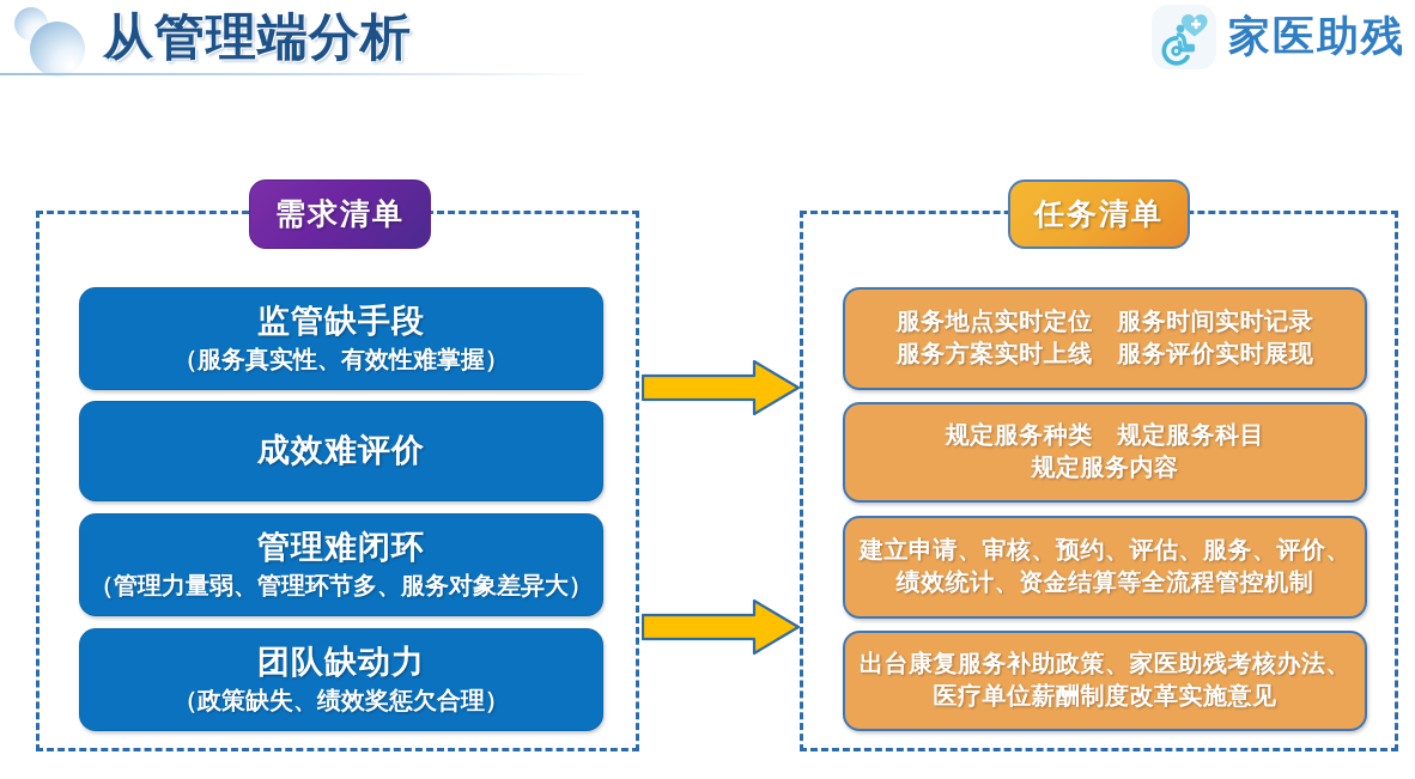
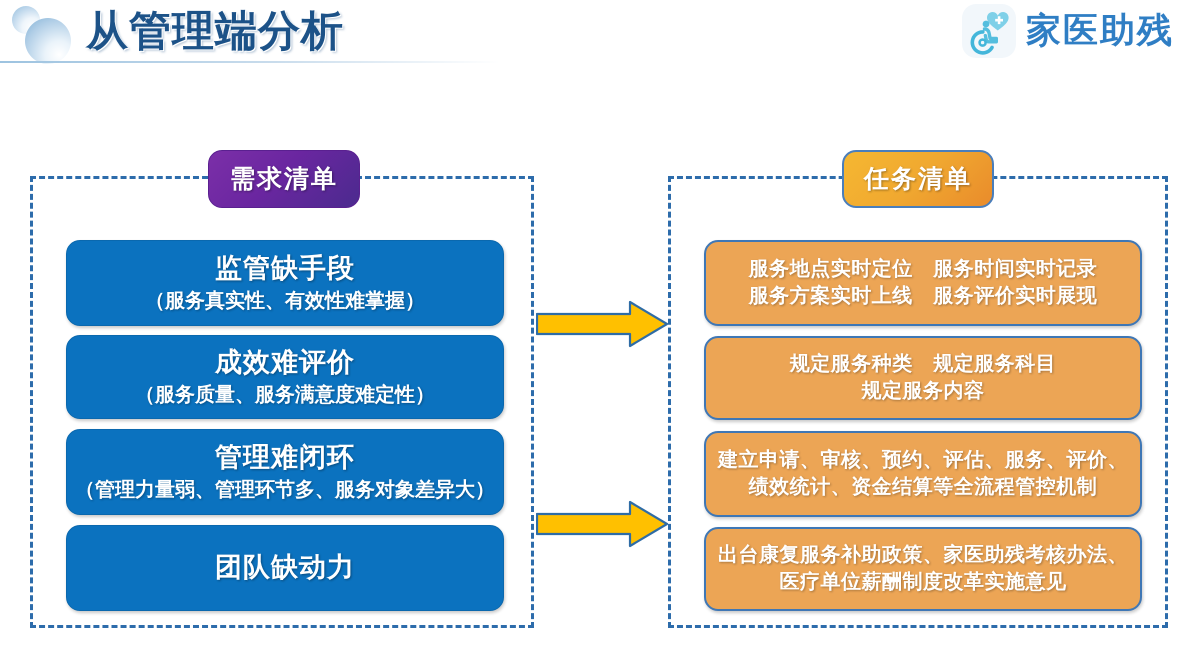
  从管理端分析
  家医助残
  需求清单
  监管缺手段
  （服务真实性、有效性难掌握）
  成效难评价
+ （服务质量、服务满意度难定性）
  管理难闭环
  （管理力量弱、管理环节多、服务对象差异大）
  团队缺动力
- （政策缺失、绩效奖惩欠合理）
  任务清单
  服务地点实时定位 服务时间实时记录
  服务方案实时上线 服务评价实时展现
  规定服务种类 规定服务科目
  规定服务内容
  建立申请、审核、预约、评估、服务、评价、
  绩效统计、资金结算等全流程管控机制
  出台康复服务补助政策、家医助残考核办法、
  医疗单位薪酬制度改革实施意见
